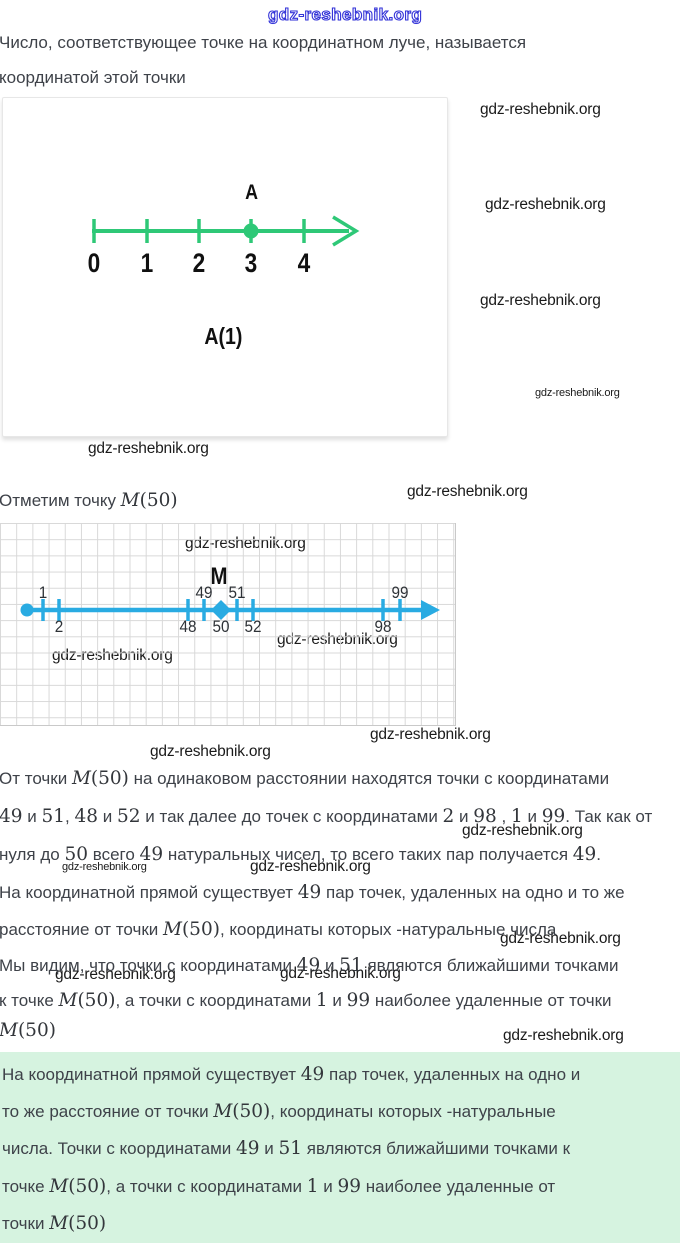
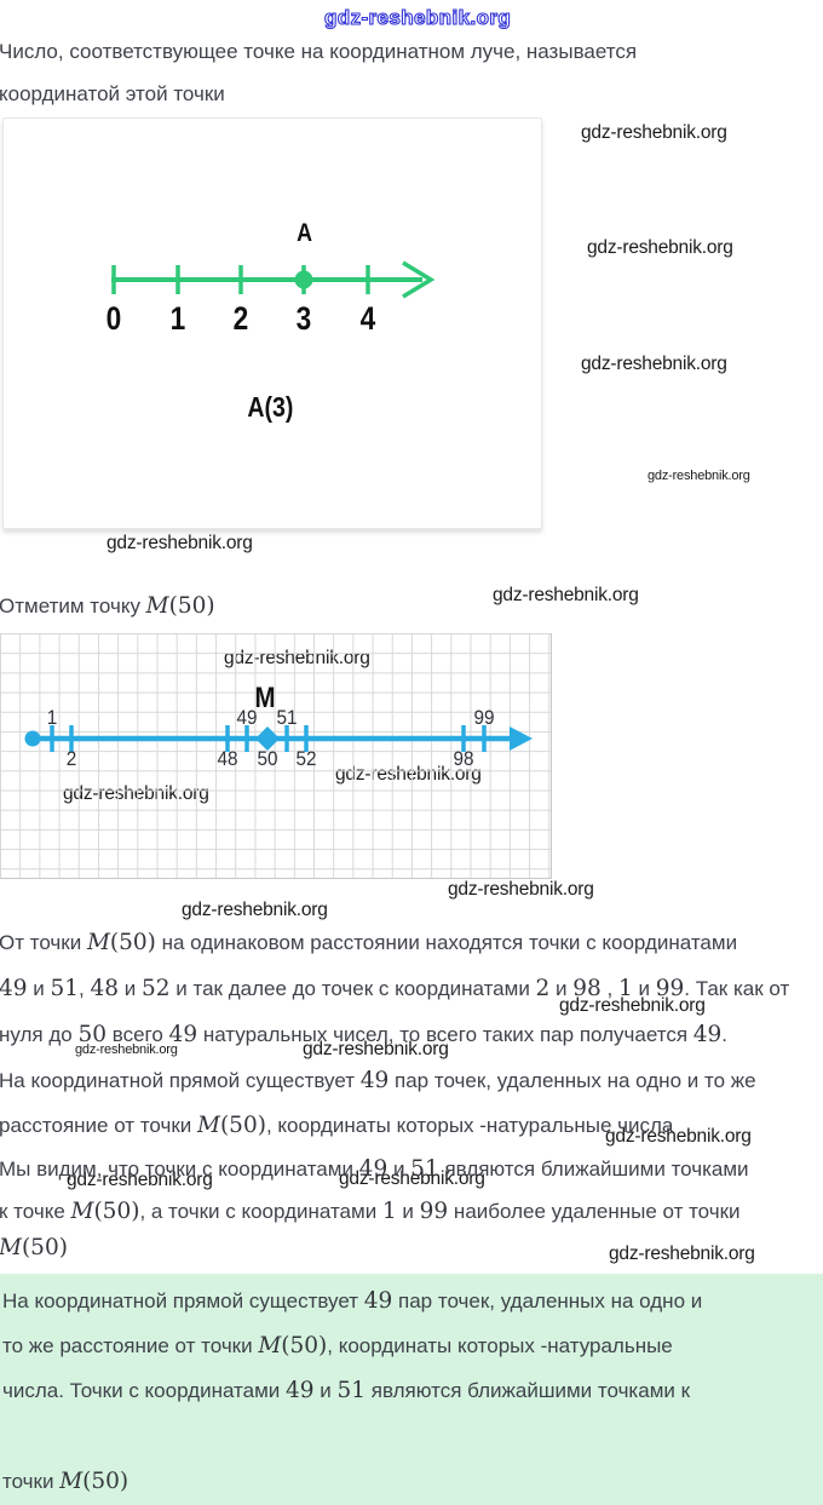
  gdz-reshebnik.org
  gdz-reshebnik.org
  gdz-reshebnik.org
  gdz-reshebnik.org
  gdz-reshebnik.org
  gdz-reshebnik.org
  gdz-reshebnik.org
  gdz-reshebnik.org
  gdz-reshebnik.org
  gdz-reshebnik.org
  gdz-reshebnik.org
  gdz-reshebnik.org
  gdz-reshebnik.org
  gdz-reshebnik.org
  gdz-reshebnik.org
  gdz-reshebnik.org
  Число, соответствующее точке на координатном луче, называется
  координатой этой точки
  A
  0
  1
  2
  3
  4
- A(1)
+ A(3)
  Отметим точку M(50)
  M
  1
  49
  51
  99
  2
  48
  50
  52
  98
  От точки M(50) на одинаковом расстоянии находятся точки с координатами
  49 и 51, 48 и 52 и так далее до точек с координатами 2 и 98 , 1 и 99. Так как от
  нуля до 50 всего 49 натуральных чисел, то всего таких пар получается 49.
  На координатной прямой существует 49 пар точек, удаленных на одно и то же
  расстояние от точки M(50), координаты которых -натуральные числа
  Мы видим, что точки с координатами 49 и 51 являются ближайшими точками
  к точке M(50), а точки с координатами 1 и 99 наиболее удаленные от точки
  M(50)
  На координатной прямой существует 49 пар точек, удаленных на одно и
  то же расстояние от точки M(50), координаты которых -натуральные
  числа. Точки с координатами 49 и 51 являются ближайшими точками к
- точке M(50), а точки с координатами 1 и 99 наиболее удаленные от
  точки M(50)
